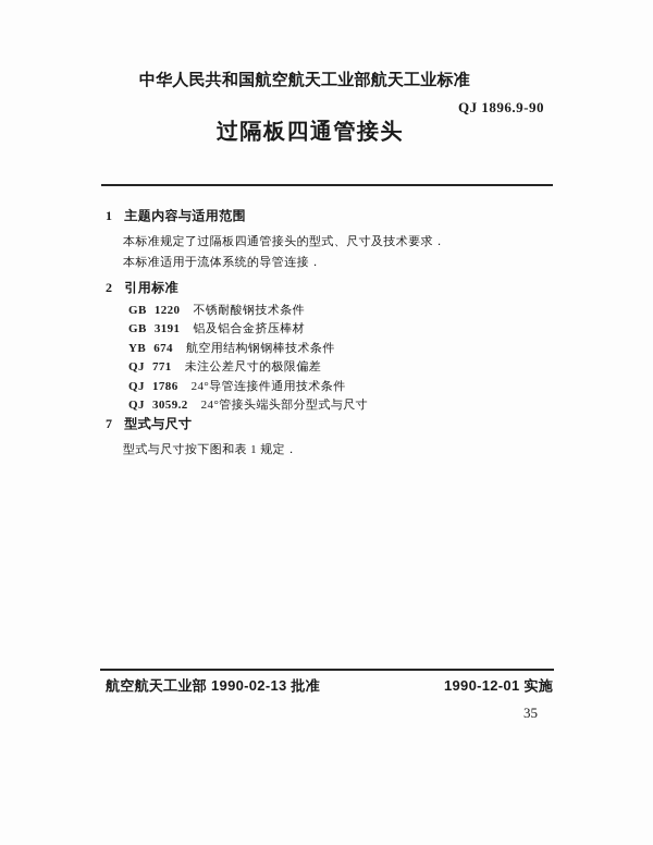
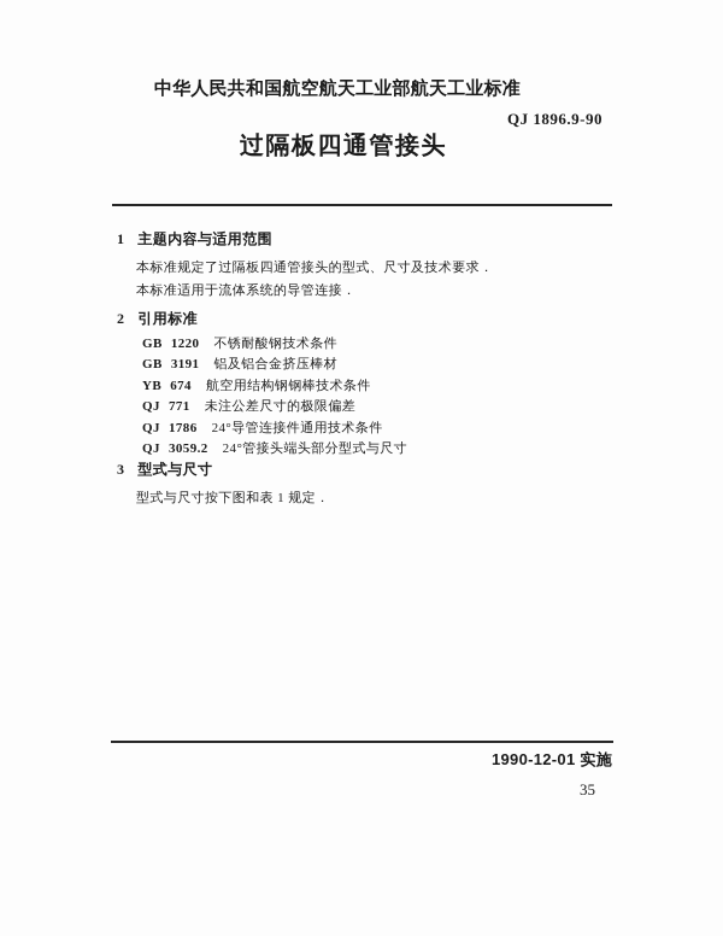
  中华人民共和国航空航天工业部航天工业标准
  QJ 1896.9-90
  过隔板四通管接头
  1 主题内容与适用范围
  本标准规定了过隔板四通管接头的型式、尺寸及技术要求．
  本标准适用于流体系统的导管连接．
  2 引用标准
  GB 1220 不锈耐酸钢技术条件
  GB 3191 铝及铝合金挤压棒材
  YB 674 航空用结构钢钢棒技术条件
  QJ 771 未注公差尺寸的极限偏差
  QJ 1786 24°导管连接件通用技术条件
  QJ 3059.2 24°管接头端头部分型式与尺寸
- 7 型式与尺寸
+ 3 型式与尺寸
  型式与尺寸按下图和表 1 规定．
- 航空航天工业部 1990-02-13 批准
  1990-12-01 实施
  35
